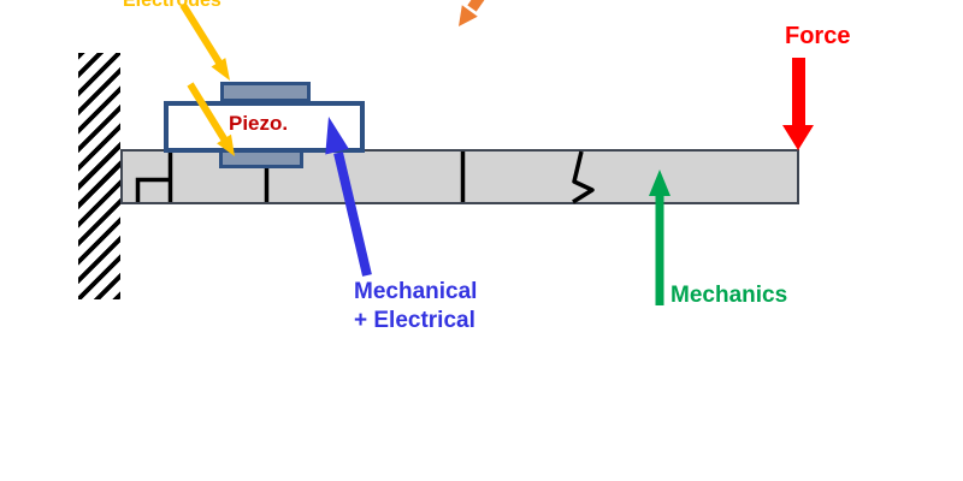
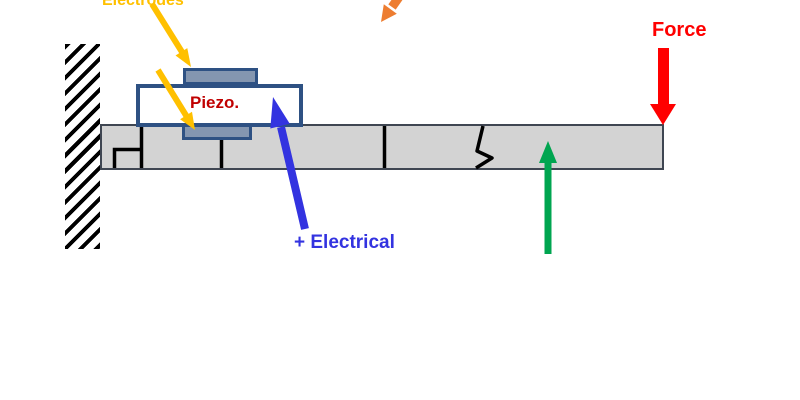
  Electrodes
  Piezo.
  Force
- Mechanics
- Mechanical
  + Electrical
